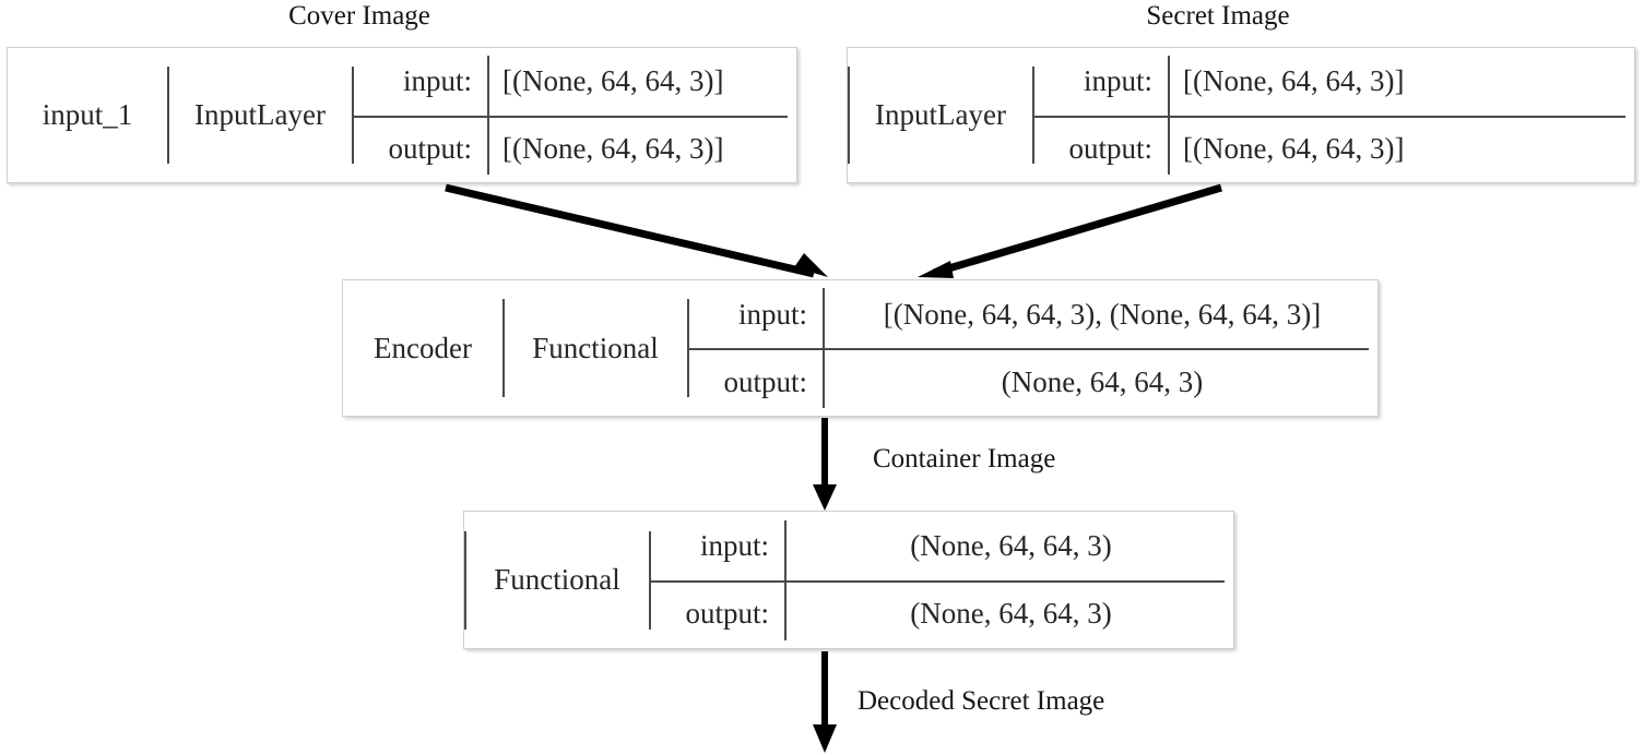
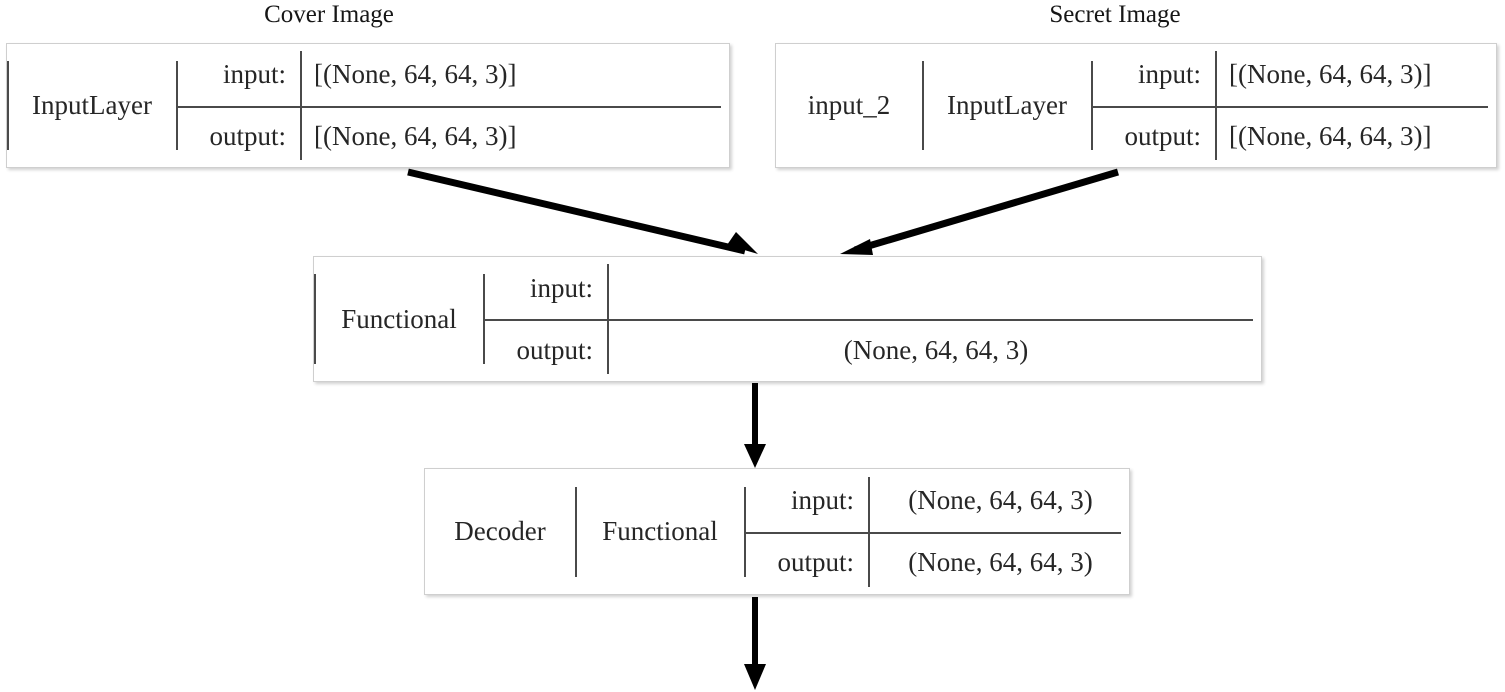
  Cover Image
  Secret Image
- input_1
  InputLayer
  input:
  [(None, 64, 64, 3)]
  output:
  [(None, 64, 64, 3)]
+ input_2
  InputLayer
  input:
  [(None, 64, 64, 3)]
  output:
  [(None, 64, 64, 3)]
- Encoder
  Functional
  input:
- [(None, 64, 64, 3), (None, 64, 64, 3)]
  output:
  (None, 64, 64, 3)
+ Decoder
  Functional
  input:
  (None, 64, 64, 3)
  output:
  (None, 64, 64, 3)
- Container Image
- Decoded Secret Image
